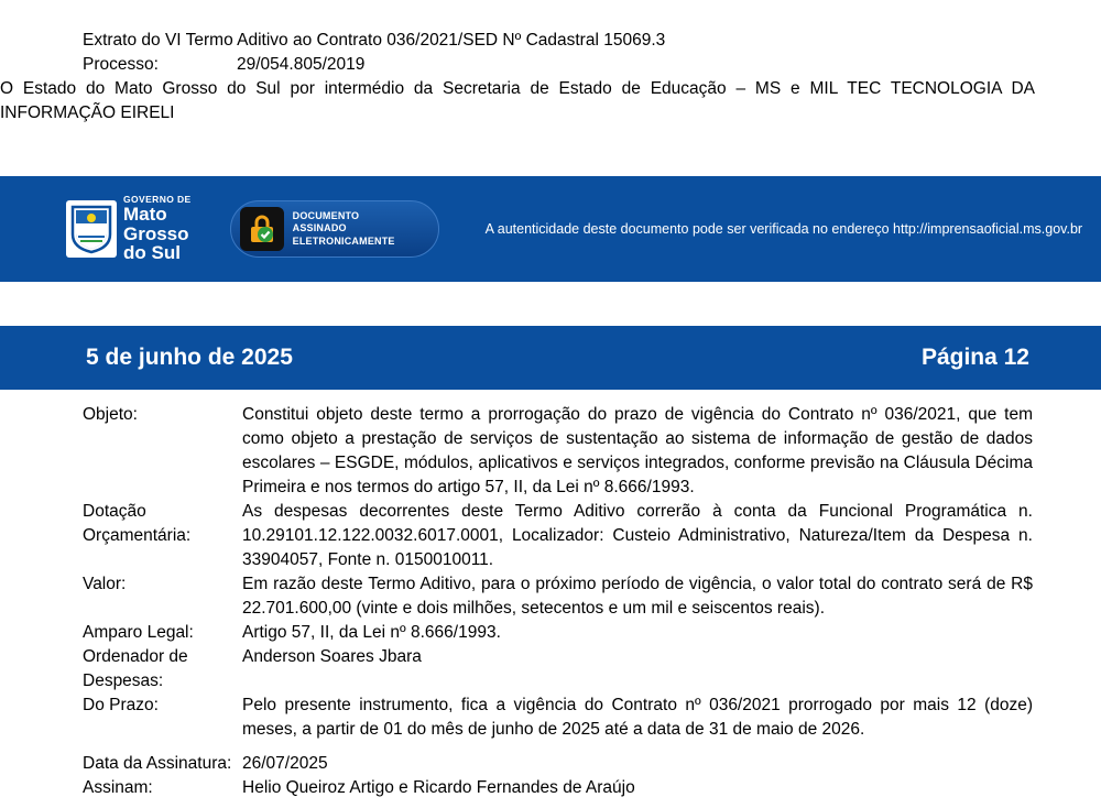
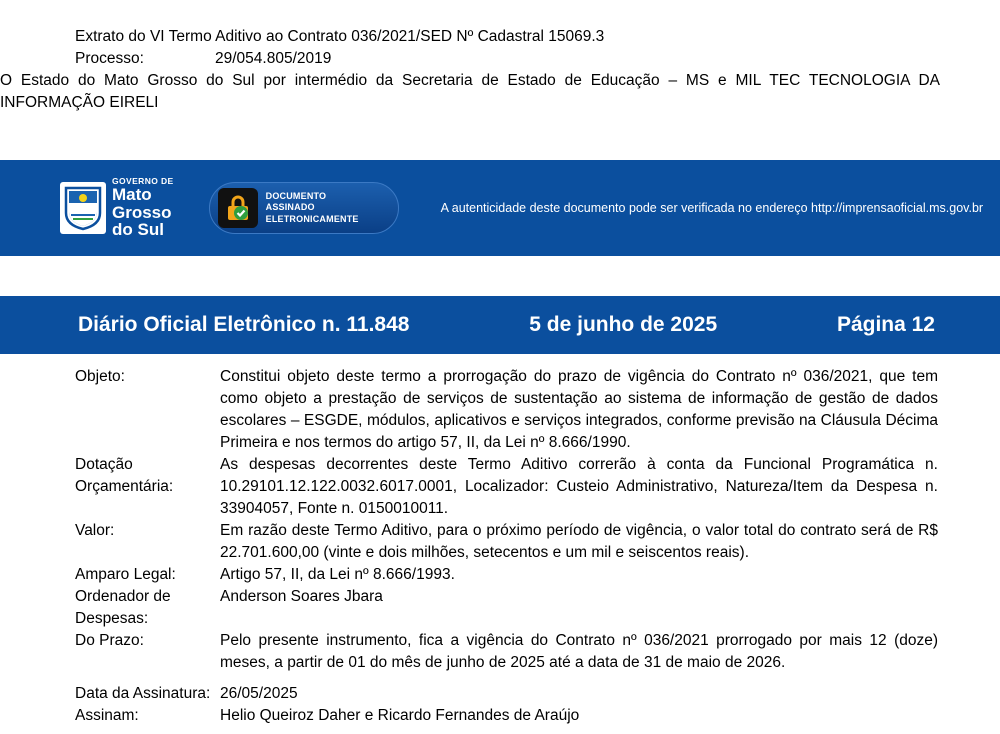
  Extrato do VI Termo Aditivo ao Contrato 036/2021/SED Nº Cadastral 15069.3
  Processo:
  29/054.805/2019
  O Estado do Mato Grosso do Sul por intermédio da Secretaria de Estado de Educação – MS e MIL TEC TECNOLOGIA DA INFORMAÇÃO EIRELI
  GOVERNO DE
  Mato
  Grosso
  do Sul
  DOCUMENTO
  ASSINADO
  ELETRONICAMENTE
  A autenticidade deste documento pode ser verificada no endereço http://imprensaoficial.ms.gov.br
+ Diário Oficial Eletrônico n. 11.848
  5 de junho de 2025
  Página 12
  Objeto:
- Constitui objeto deste termo a prorrogação do prazo de vigência do Contrato nº 036/2021, que tem como objeto a prestação de serviços de sustentação ao sistema de informação de gestão de dados escolares – ESGDE, módulos, aplicativos e serviços integrados, conforme previsão na Cláusula Décima Primeira e nos termos do artigo 57, II, da Lei nº 8.666/1993.
+ Constitui objeto deste termo a prorrogação do prazo de vigência do Contrato nº 036/2021, que tem como objeto a prestação de serviços de sustentação ao sistema de informação de gestão de dados escolares – ESGDE, módulos, aplicativos e serviços integrados, conforme previsão na Cláusula Décima Primeira e nos termos do artigo 57, II, da Lei nº 8.666/1990.
  Dotação Orçamentária:
  As despesas decorrentes deste Termo Aditivo correrão à conta da Funcional Programática n. 10.29101.12.122.0032.6017.0001, Localizador: Custeio Administrativo, Natureza/Item da Despesa n. 33904057, Fonte n. 0150010011.
  Valor:
  Em razão deste Termo Aditivo, para o próximo período de vigência, o valor total do contrato será de R$ 22.701.600,00 (vinte e dois milhões, setecentos e um mil e seiscentos reais).
  Amparo Legal:
  Artigo 57, II, da Lei nº 8.666/1993.
  Ordenador de Despesas:
  Anderson Soares Jbara
  Do Prazo:
  Pelo presente instrumento, fica a vigência do Contrato nº 036/2021 prorrogado por mais 12 (doze) meses, a partir de 01 do mês de junho de 2025 até a data de 31 de maio de 2026.
  Data da Assinatura:
- 26/07/2025
+ 26/05/2025
  Assinam:
- Helio Queiroz Artigo e Ricardo Fernandes de Araújo
+ Helio Queiroz Daher e Ricardo Fernandes de Araújo
